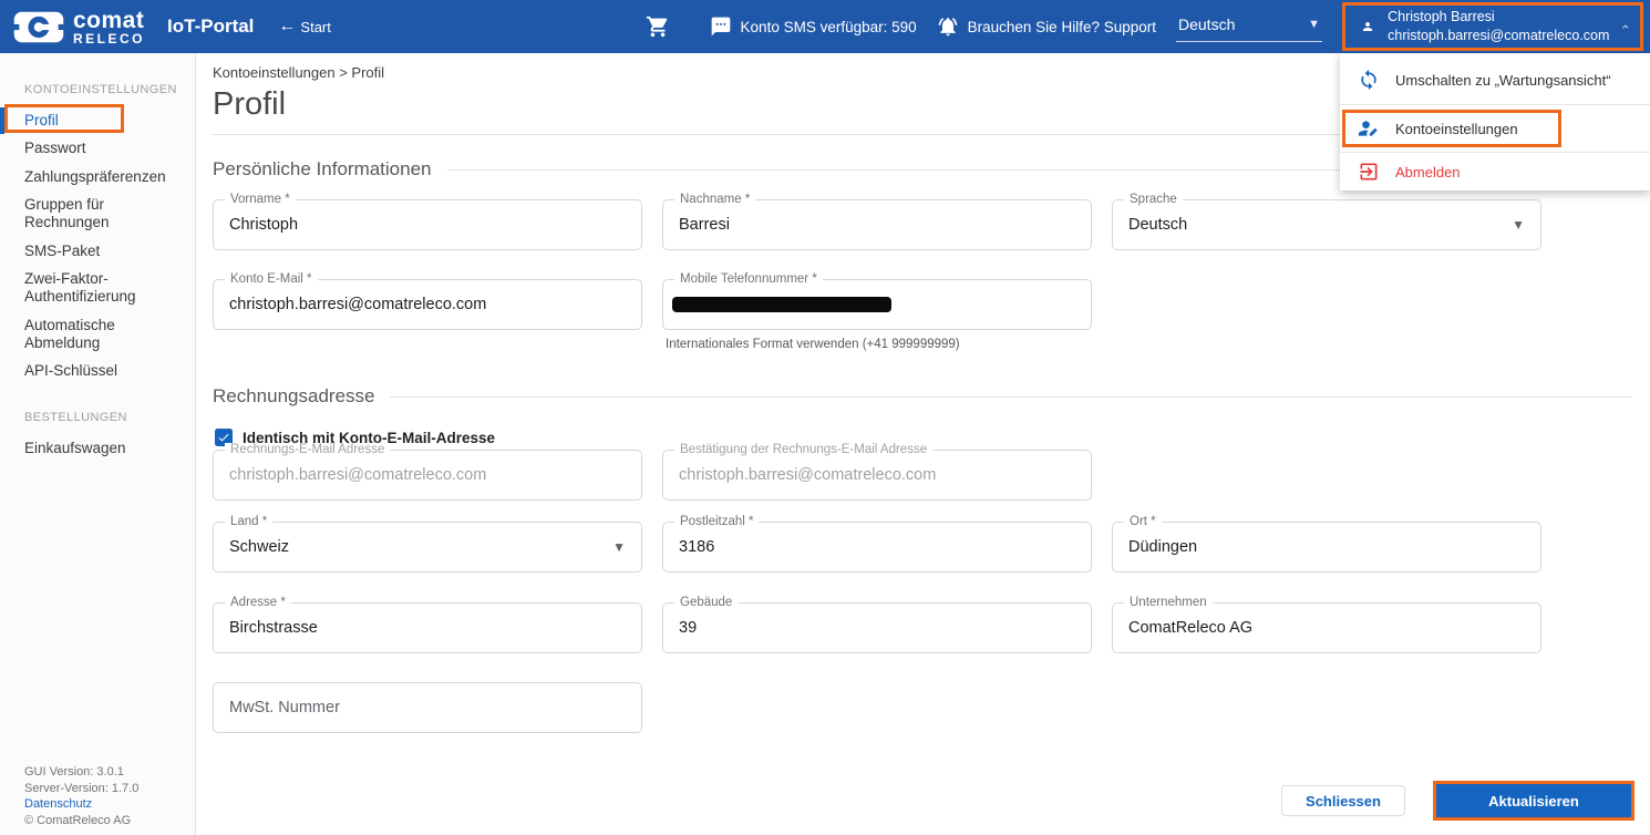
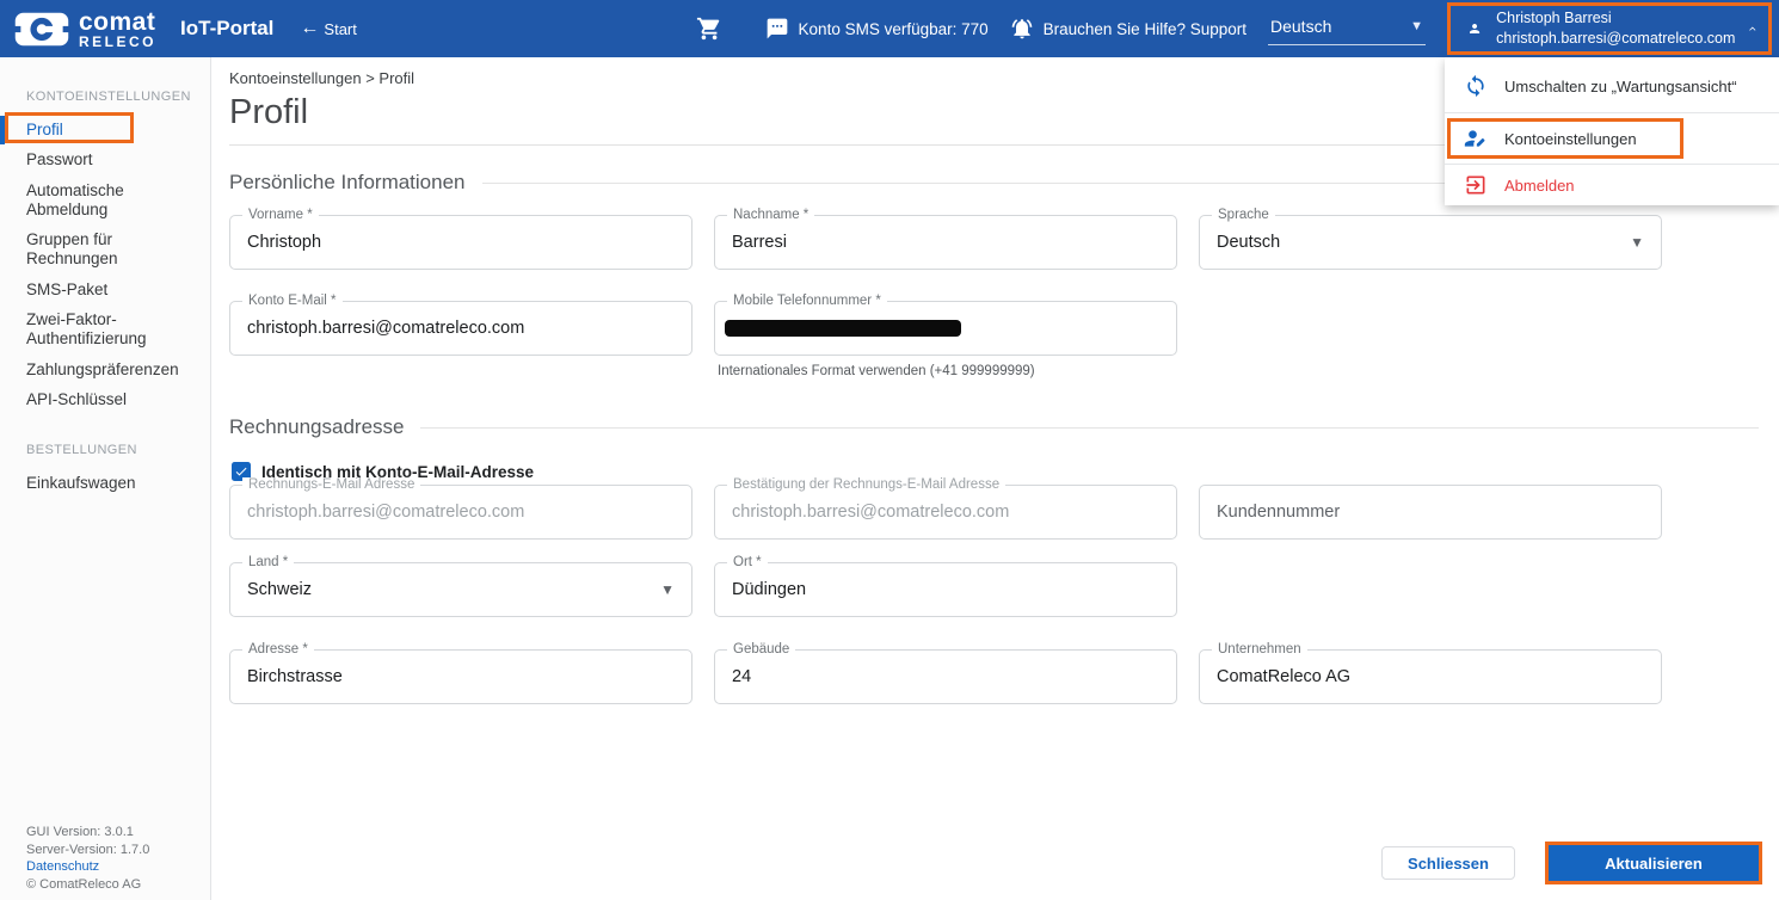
  comat
  RELECO
  IoT-Portal
  ←
  Start
- Konto SMS verfügbar: 590
+ Konto SMS verfügbar: 770
  Brauchen Sie Hilfe? Support
  Deutsch
  ▼
  Christoph Barresi
  christoph.barresi@comatreleco.com
  Umschalten zu „Wartungsansicht“
  Kontoeinstellungen
  Abmelden
  KONTOEINSTELLUNGEN
  Profil
  Passwort
- Zahlungspräferenzen
+ Automatische Abmeldung
  Gruppen für Rechnungen
  SMS-Paket
  Zwei-Faktor-Authentifizierung
- Automatische Abmeldung
+ Zahlungspräferenzen
  API-Schlüssel
  BESTELLUNGEN
  Einkaufswagen
  GUI Version: 3.0.1
  Server-Version: 1.7.0
  Datenschutz
  © ComatReleco AG
  Kontoeinstellungen > Profil
  Profil
  Persönliche Informationen
  Vorname *
  Christoph
  Nachname *
  Barresi
  Sprache
  Deutsch
  ▼
  Konto E-Mail *
  christoph.barresi@comatreleco.com
  Mobile Telefonnummer *
  Internationales Format verwenden (+41 999999999)
  Rechnungsadresse
  Identisch mit Konto-E-Mail-Adresse
  Rechnungs-E-Mail Adresse
  christoph.barresi@comatreleco.com
  Bestätigung der Rechnungs-E-Mail Adresse
  christoph.barresi@comatreleco.com
+ Kundennummer
  Land *
  Schweiz
  ▼
- Postleitzahl *
- 3186
  Ort *
  Düdingen
  Adresse *
  Birchstrasse
  Gebäude
- 39
+ 24
  Unternehmen
  ComatReleco AG
- MwSt. Nummer
  Schliessen
  Aktualisieren
